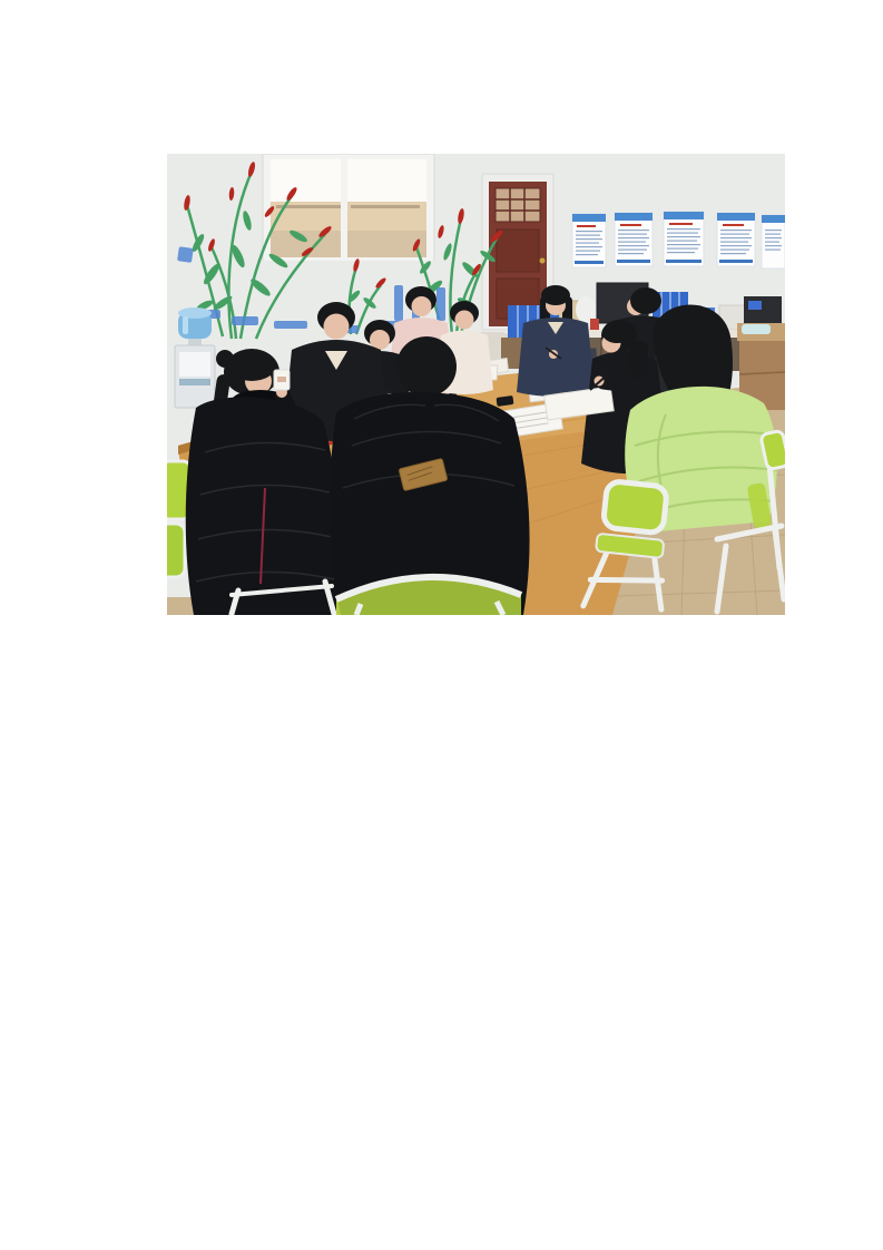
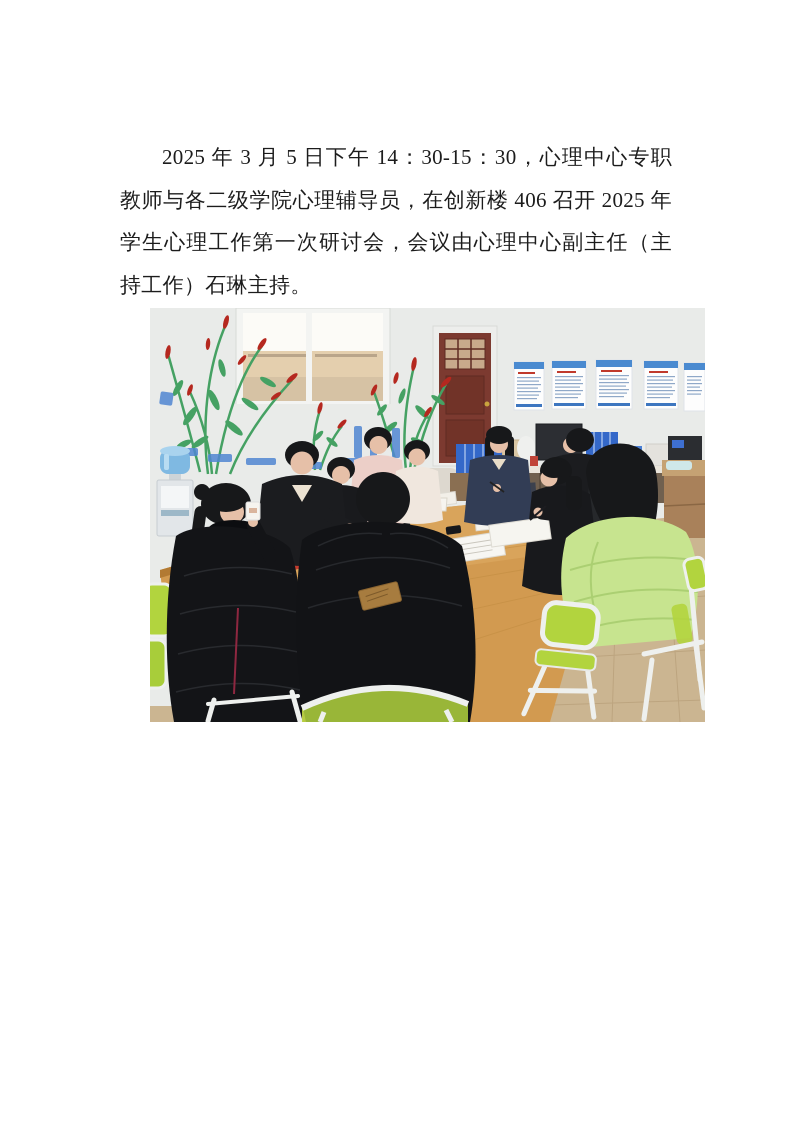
+ 2025 年 3 月 5 日下午 14：30-15：30，心理中心专职教师与各二级学院心理辅导员，在创新楼 406 召开 2025 年学生心理工作第一次研讨会，会议由心理中心副主任（主持工作）石琳主持。
